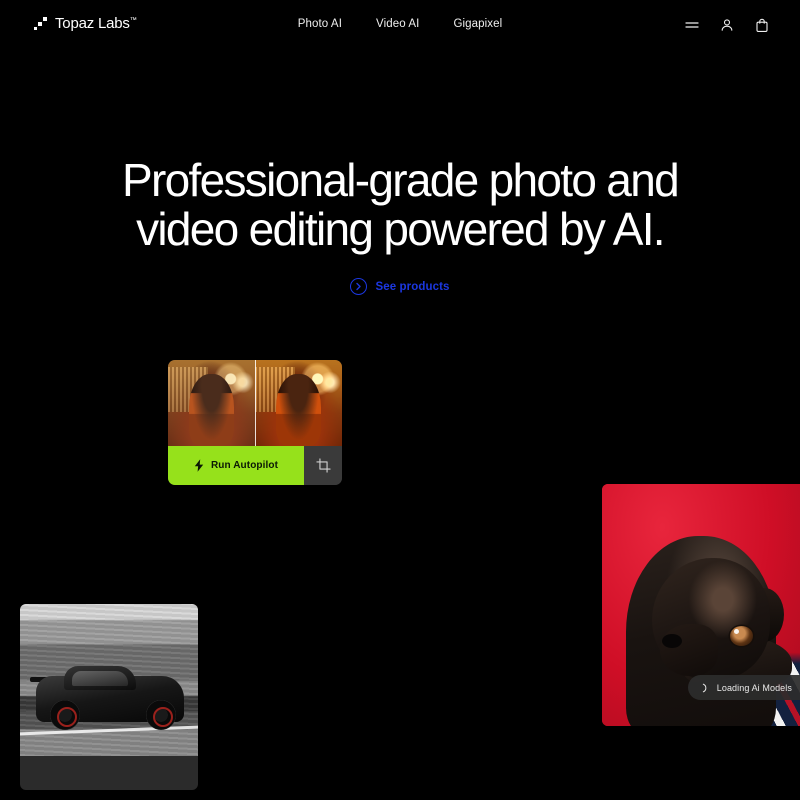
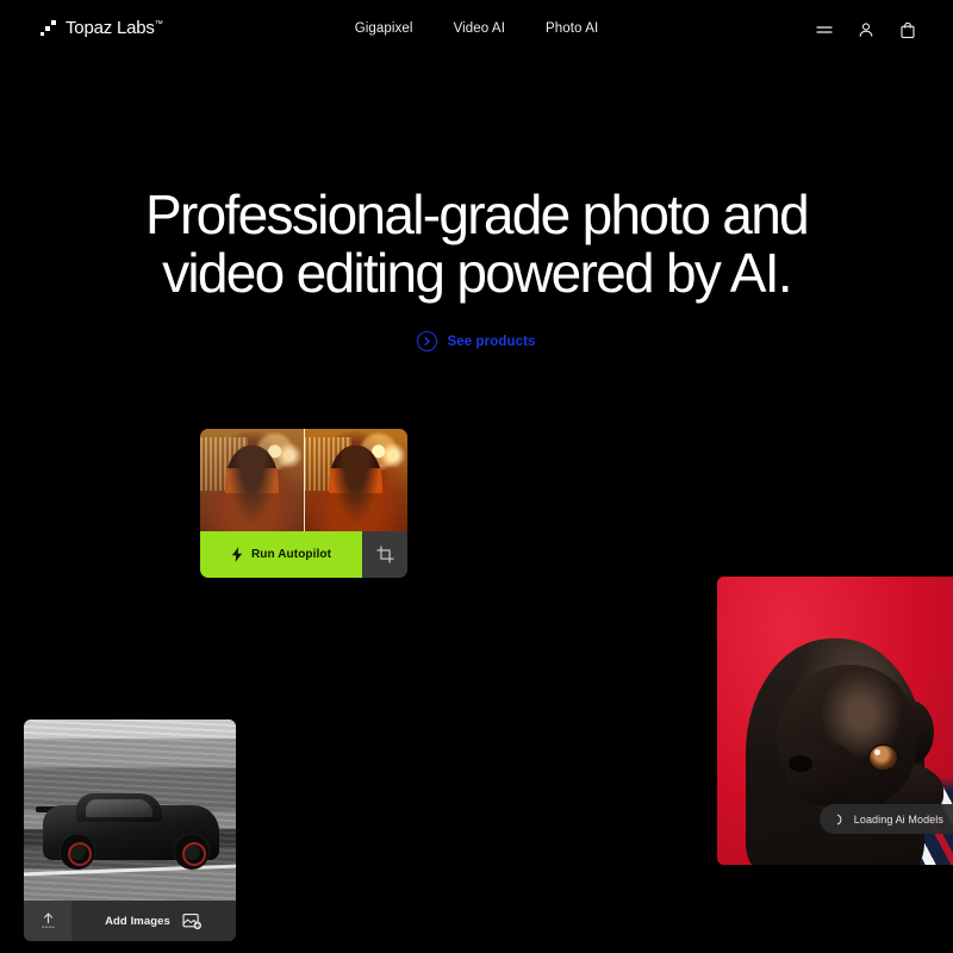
  Topaz Labs
- Photo AI
+ Gigapixel
  Video AI
- Gigapixel
+ Photo AI
  Professional-grade photo and
  video editing powered by AI.
  See products
  Run Autopilot
  Loading Ai Models
+ Add Images
